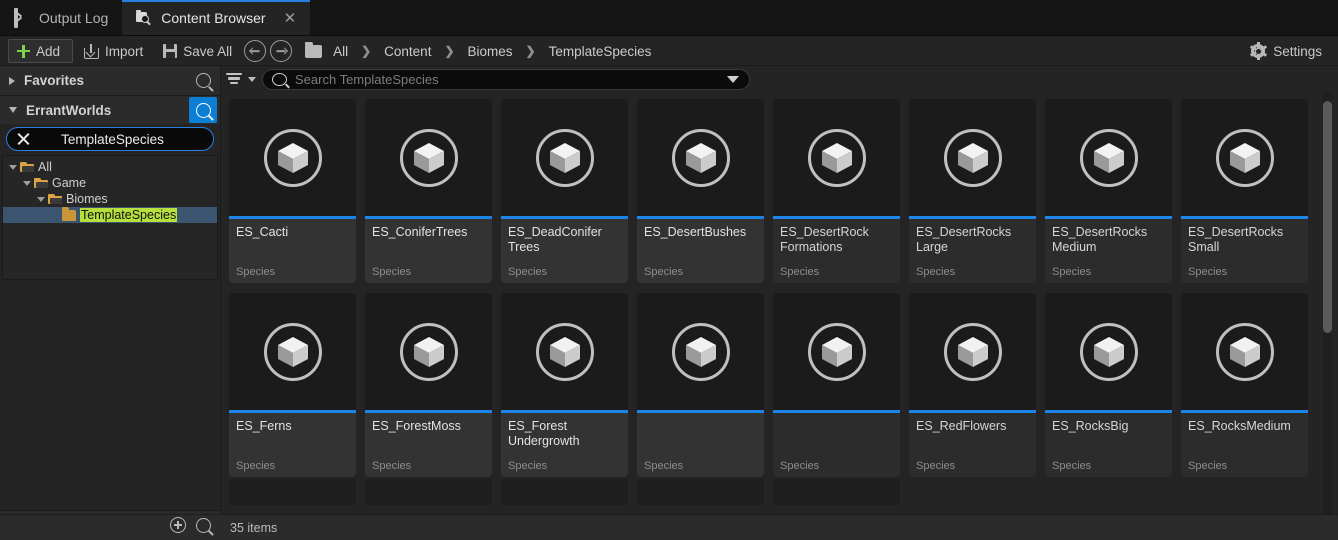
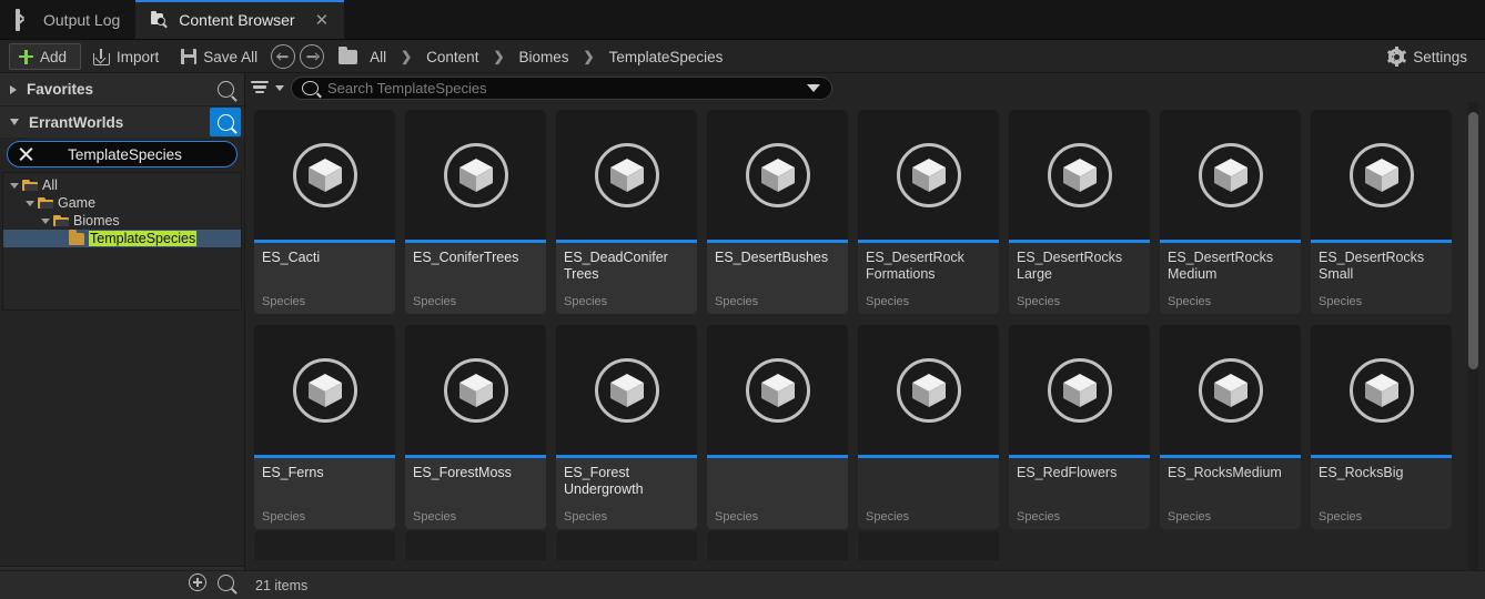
  Output Log
  Content Browser
  ✕
  Add
  Import
  Save All
  All
  ❯
  Content
  ❯
  Biomes
  ❯
  TemplateSpecies
  Settings
  Favorites
  ErrantWorlds
  TemplateSpecies
  All
  Game
  Biomes
  TemplateSpecies
  Search TemplateSpecies
  ES_Cacti
  Species
  ES_ConiferTrees
  Species
  ES_DeadConifer
  Trees
  Species
  ES_DesertBushes
  Species
  ES_DesertRock
  Formations
  Species
  ES_DesertRocks
  Large
  Species
  ES_DesertRocks
  Medium
  Species
  ES_DesertRocks
  Small
  Species
  ES_Ferns
  Species
  ES_ForestMoss
  Species
  ES_Forest
  Undergrowth
  Species
  Species
  Species
  ES_RedFlowers
  Species
- ES_RocksBig
+ ES_RocksMedium
  Species
- ES_RocksMedium
+ ES_RocksBig
  Species
- 35 items
+ 21 items
